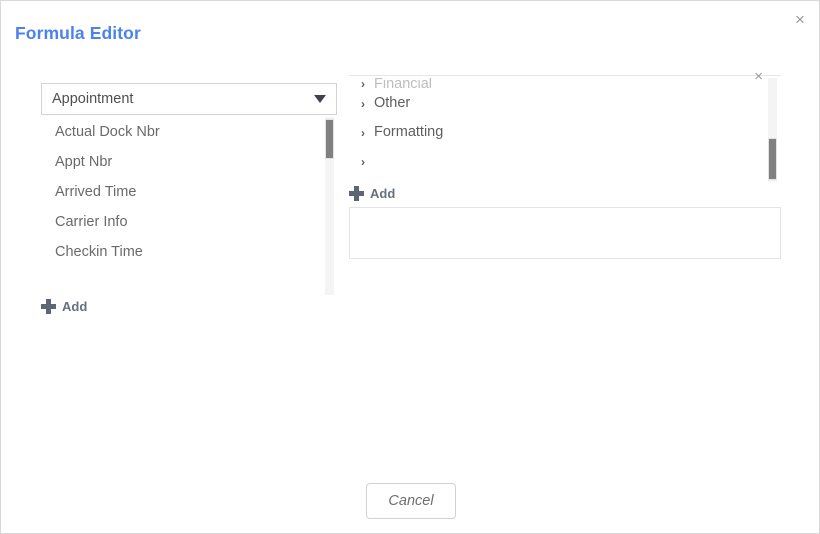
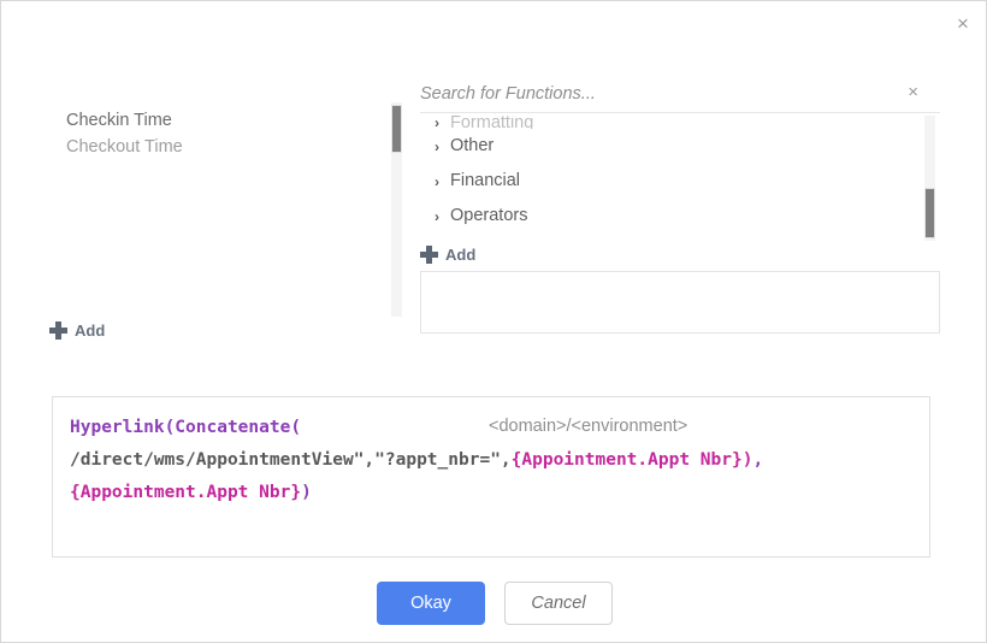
  ×
- Formula Editor
- Appointment
- Actual Dock Nbr
- Appt Nbr
- Arrived Time
- Carrier Info
  Checkin Time
+ Checkout Time
  Add
+ Search for Functions...
  ×
  ›
- Financial
+ Formatting
  ›
  Other
  ›
- Formatting
+ Financial
  ›
+ Operators
  Add
+ Hyperlink(Concatenate( /direct/wms/AppointmentView","?appt_nbr=",{Appointment.Appt Nbr}), {Appointment.Appt Nbr})
+ <domain>/<environment>
+ Okay
  Cancel
